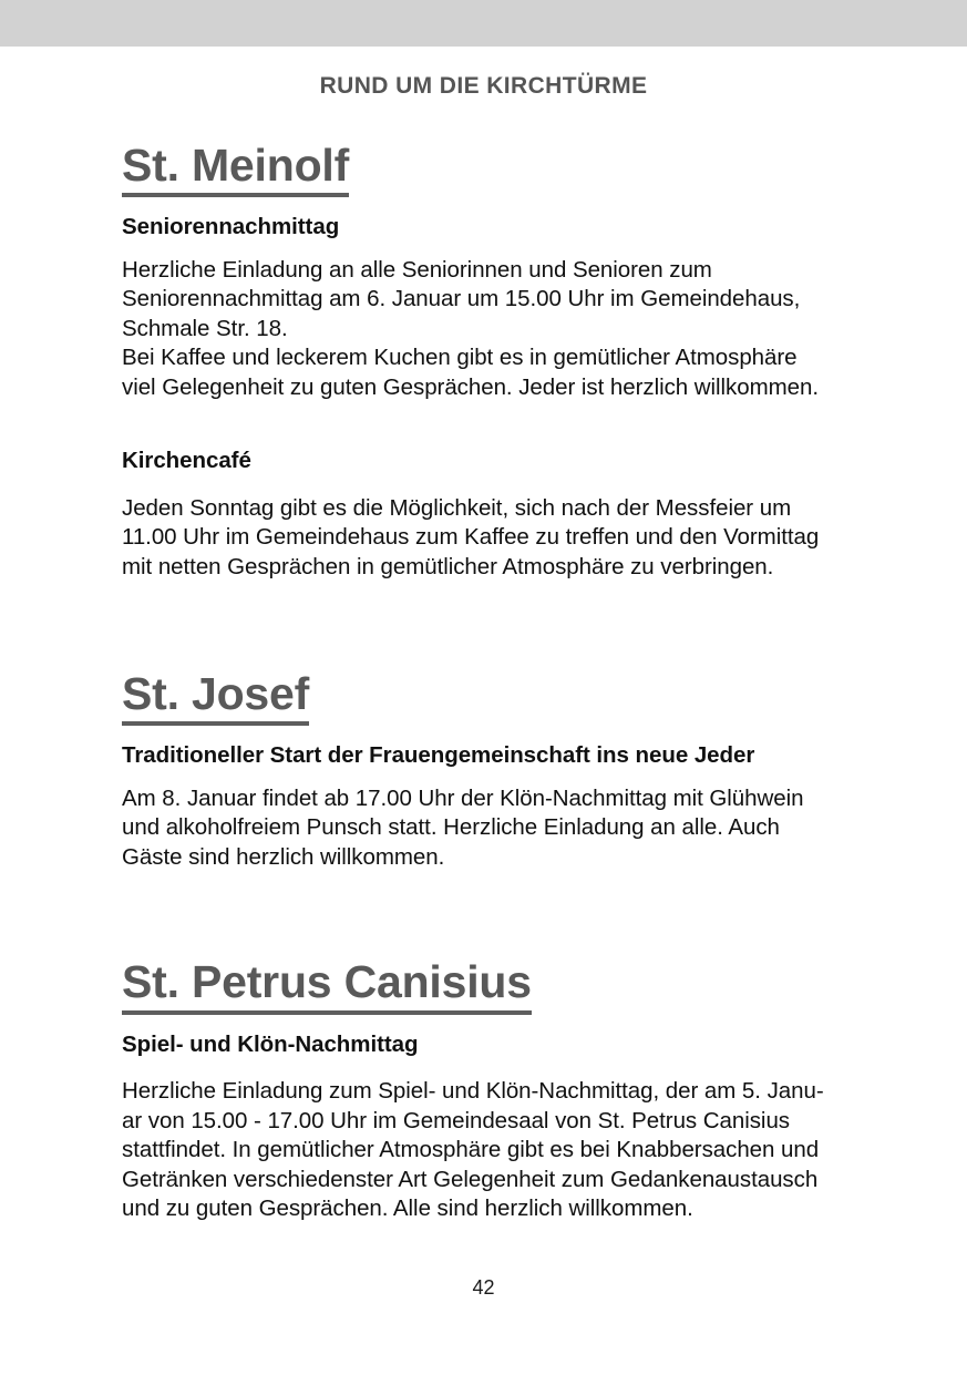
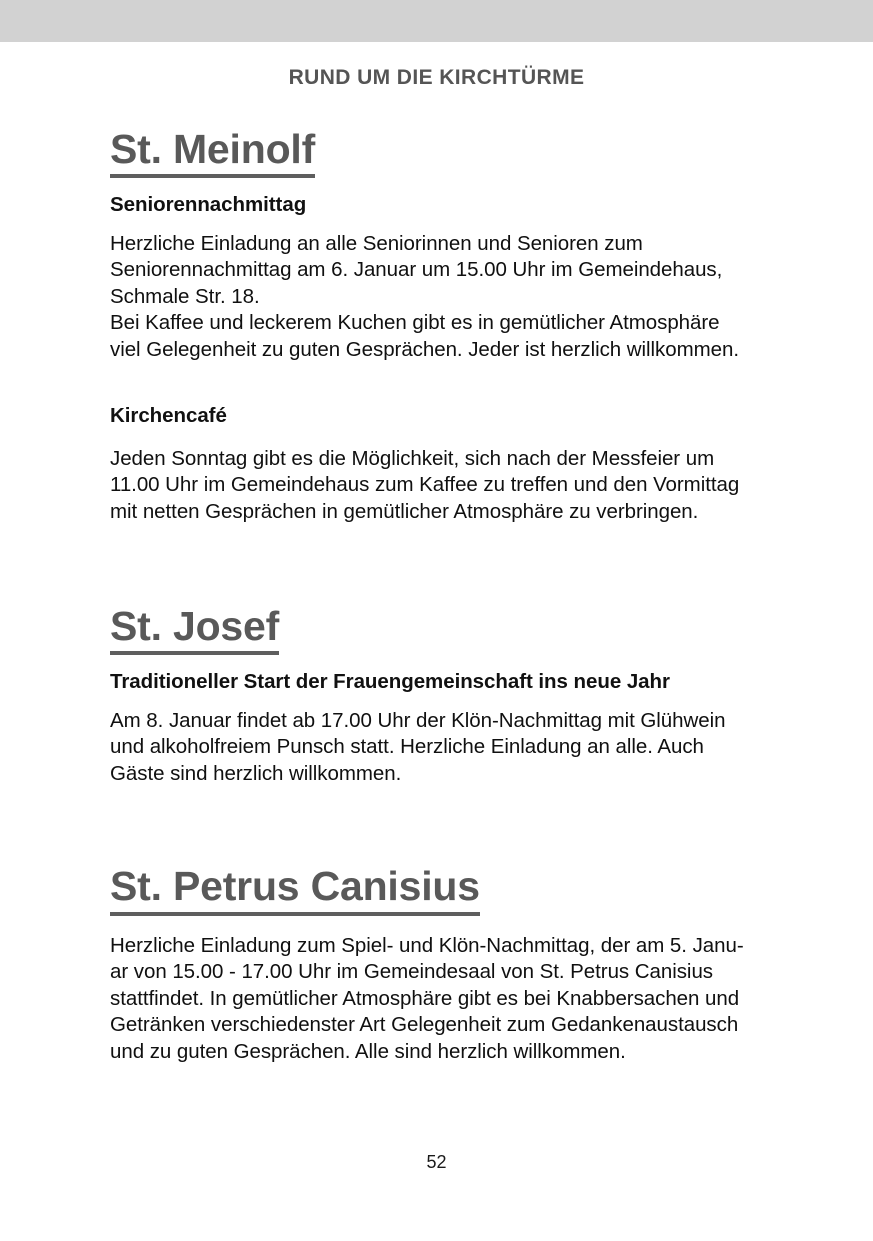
  RUND UM DIE KIRCHTÜRME
  St. Meinolf
  Seniorennachmittag
  Herzliche Einladung an alle Seniorinnen und Senioren zum
  Seniorennachmittag am 6. Januar um 15.00 Uhr im Gemeindehaus,
  Schmale Str. 18.
  Bei Kaffee und leckerem Kuchen gibt es in gemütlicher Atmosphäre
  viel Gelegenheit zu guten Gesprächen. Jeder ist herzlich willkommen.
  Kirchencafé
  Jeden Sonntag gibt es die Möglichkeit, sich nach der Messfeier um
  11.00 Uhr im Gemeindehaus zum Kaffee zu treffen und den Vormittag
  mit netten Gesprächen in gemütlicher Atmosphäre zu verbringen.
  St. Josef
- Traditioneller Start der Frauengemeinschaft ins neue Jeder
+ Traditioneller Start der Frauengemeinschaft ins neue Jahr
  Am 8. Januar findet ab 17.00 Uhr der Klön-Nachmittag mit Glühwein
  und alkoholfreiem Punsch statt. Herzliche Einladung an alle. Auch
  Gäste sind herzlich willkommen.
  St. Petrus Canisius
- Spiel- und Klön-Nachmittag
  Herzliche Einladung zum Spiel- und Klön-Nachmittag, der am 5. Janu-
  ar von 15.00 - 17.00 Uhr im Gemeindesaal von St. Petrus Canisius
  stattfindet. In gemütlicher Atmosphäre gibt es bei Knabbersachen und
  Getränken verschiedenster Art Gelegenheit zum Gedankenaustausch
  und zu guten Gesprächen. Alle sind herzlich willkommen.
- 42
+ 52
